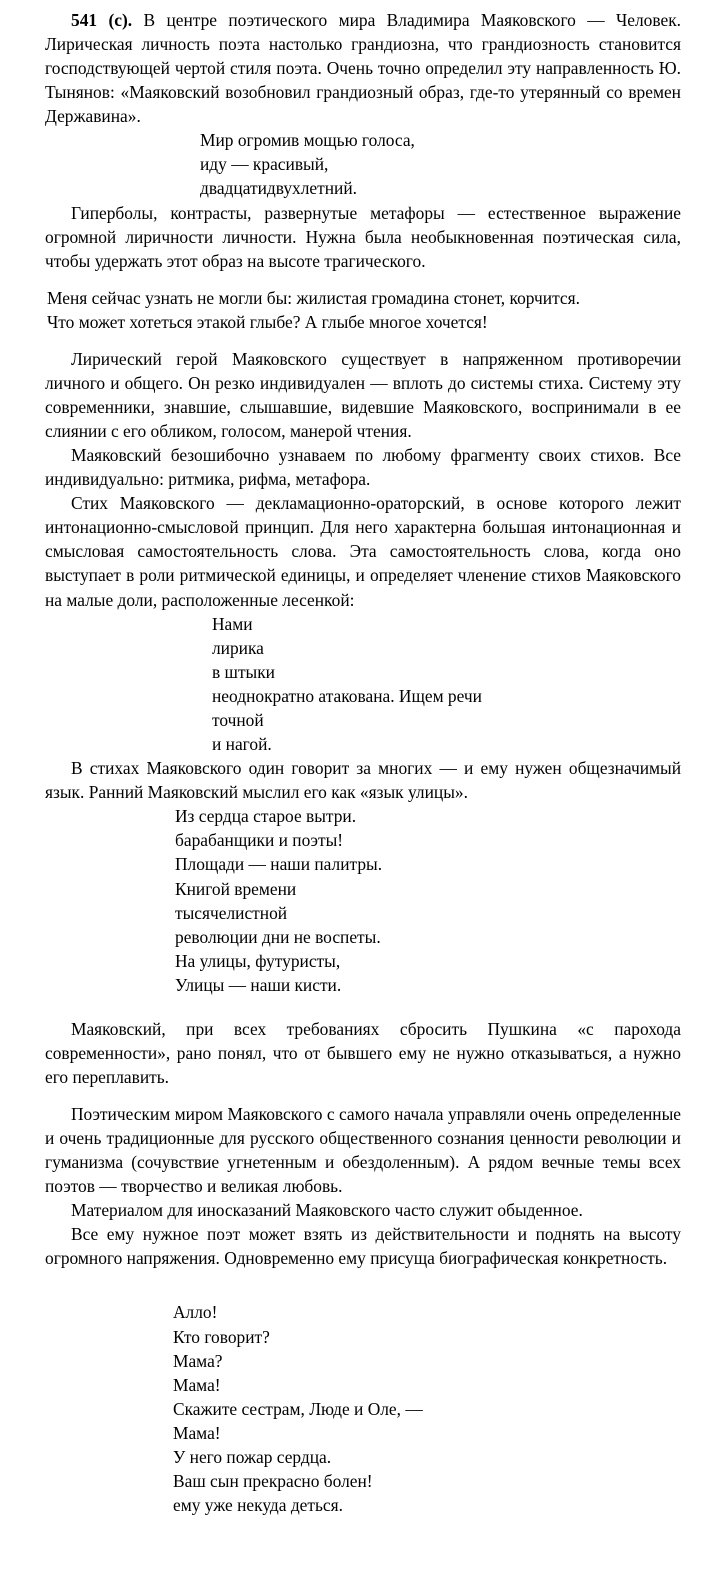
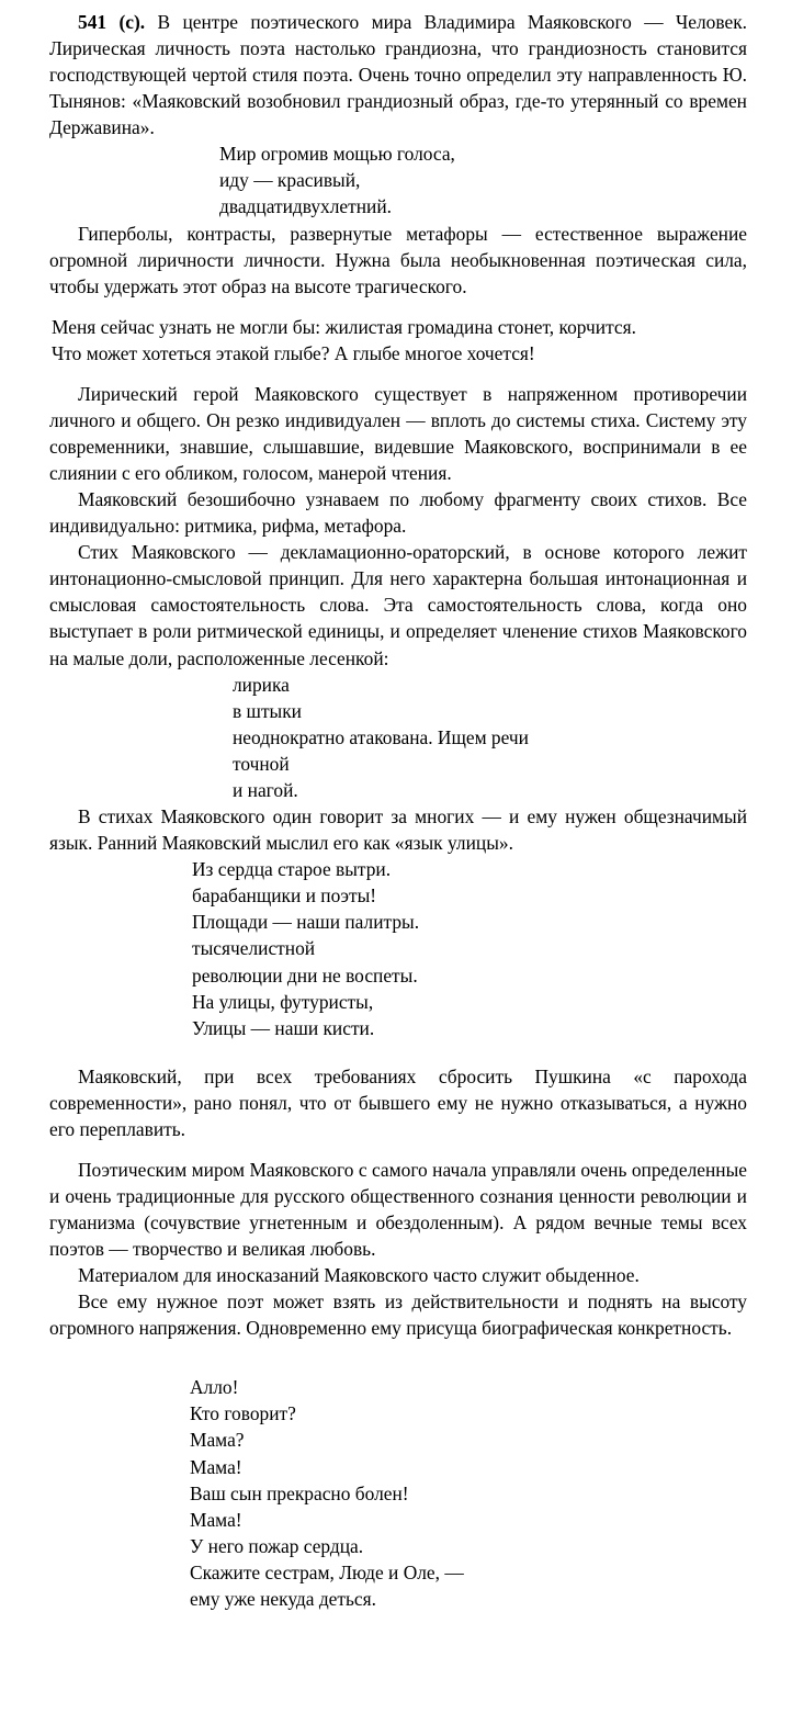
  541 (с). В центре поэтического мира Владимира Маяковского — Человек. Лирическая личность поэта настолько грандиозна, что грандиозность становится господствующей чертой стиля поэта. Очень точно определил эту направленность Ю. Тынянов: «Маяковский возобновил грандиозный образ, где-то утерянный со времен Державина».
  Мир огромив мощью голоса,
  иду — красивый,
  двадцатидвухлетний.
  Гиперболы, контрасты, развернутые метафоры — естественное выражение огромной лиричности личности. Нужна была необыкновенная поэтическая сила, чтобы удержать этот образ на высоте трагического.
  Меня сейчас узнать не могли бы: жилистая громадина стонет, корчится.
  Что может хотеться этакой глыбе? А глыбе многое хочется!
  Лирический герой Маяковского существует в напряженном противоречии личного и общего. Он резко индивидуален — вплоть до системы стиха. Систему эту современники, знавшие, слышавшие, видевшие Маяковского, воспринимали в ее слиянии с его обликом, голосом, манерой чтения.
  Маяковский безошибочно узнаваем по любому фрагменту своих стихов. Все индивидуально: ритмика, рифма, метафора.
  Стих Маяковского — декламационно-ораторский, в основе которого лежит интонационно-смысловой принцип. Для него характерна большая интонационная и смысловая самостоятельность слова. Эта самостоятельность слова, когда оно выступает в роли ритмической единицы, и определяет членение стихов Маяковского на малые доли, расположенные лесенкой:
- Нами
  лирика
  в штыки
  неоднократно атакована. Ищем речи
  точной
  и нагой.
  В стихах Маяковского один говорит за многих — и ему нужен общезначимый язык. Ранний Маяковский мыслил его как «язык улицы».
  Из сердца старое вытри.
  барабанщики и поэты!
  Площади — наши палитры.
- Книгой времени
  тысячелистной
  революции дни не воспеты.
  На улицы, футуристы,
  Улицы — наши кисти.
  Маяковский, при всех требованиях сбросить Пушкина «с парохода современности», рано понял, что от бывшего ему не нужно отказываться, а нужно его переплавить.
  Поэтическим миром Маяковского с самого начала управляли очень определенные и очень традиционные для русского общественного сознания ценности революции и гуманизма (сочувствие угнетенным и обездоленным). А рядом вечные темы всех поэтов — творчество и великая любовь.
  Материалом для иносказаний Маяковского часто служит обыденное.
  Все ему нужное поэт может взять из действительности и поднять на высоту огромного напряжения. Одновременно ему присуща биографическая конкретность.
  Алло!
  Кто говорит?
  Мама?
  Мама!
- Скажите сестрам, Люде и Оле, —
+ Ваш сын прекрасно болен!
  Мама!
  У него пожар сердца.
- Ваш сын прекрасно болен!
+ Скажите сестрам, Люде и Оле, —
  ему уже некуда деться.
